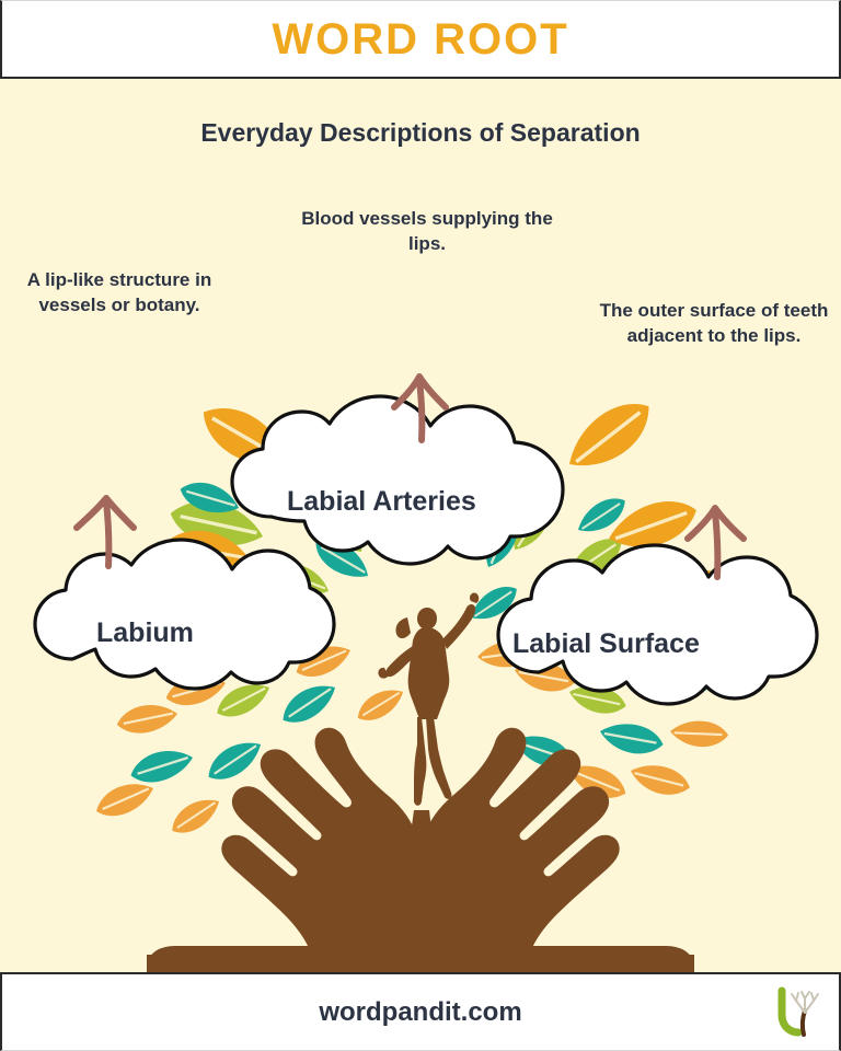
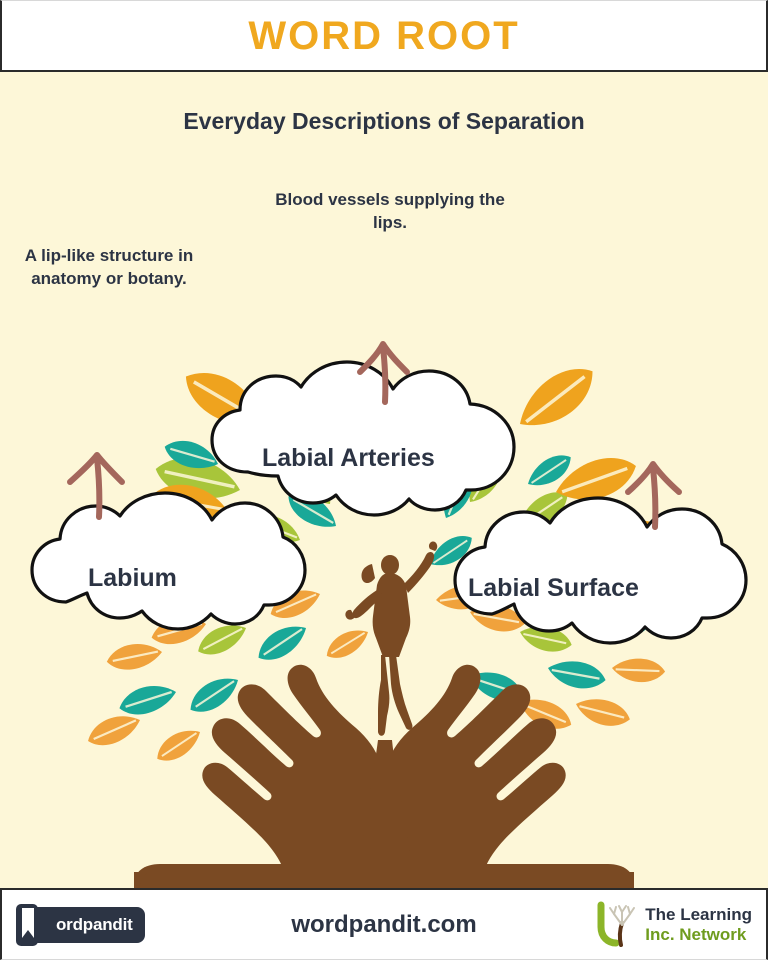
  WORD ROOT
  Everyday Descriptions of Separation
- A lip-like structure in vessels or botany.
+ A lip-like structure in anatomy or botany.
  Blood vessels supplying the lips.
- The outer surface of teeth adjacent to the lips.
  Labial Arteries
  Labium
  Labial Surface
+ ordpandit
  wordpandit.com
+ The Learning
+ Inc. Network
